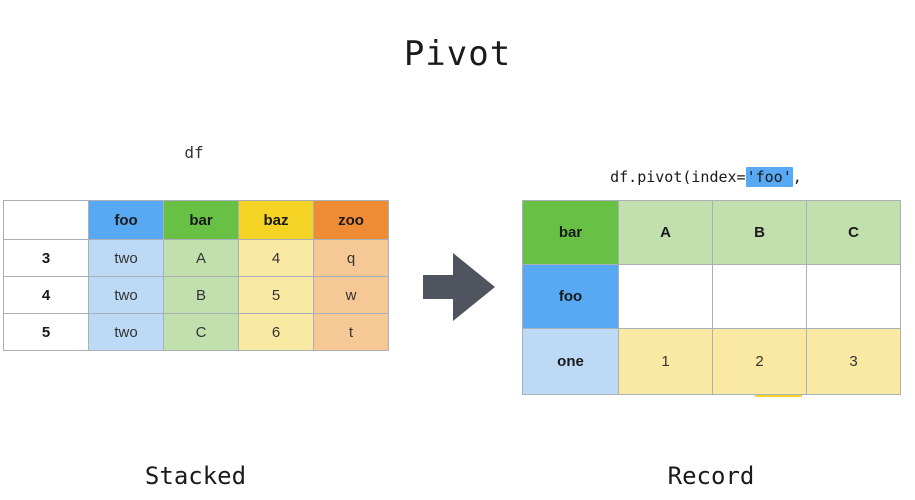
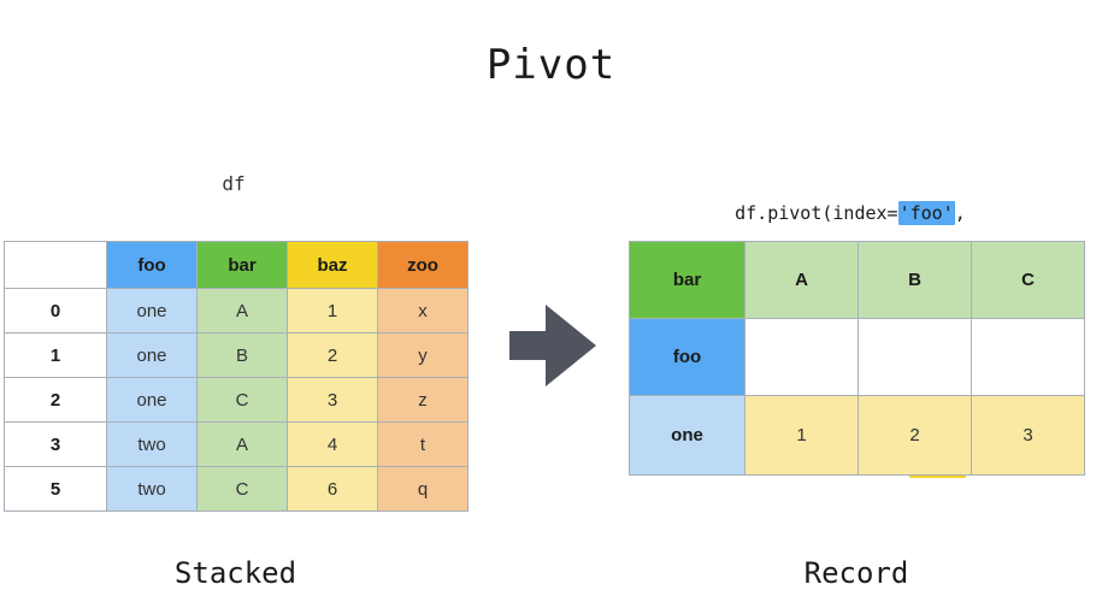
  Pivot
  df
  df.pivot(index='foo',
  	foo	bar	baz	zoo
+ 0	one	A	1	x
+ 1	one	B	2	y
+ 2	one	C	3	z
- 3	two	A	4	q
+ 3	two	A	4	t
- 4	two	B	5	w
- 5	two	C	6	t
+ 5	two	C	6	q
  bar	A	B	C
  foo
  one	1	2	3
  Stacked
  Record
